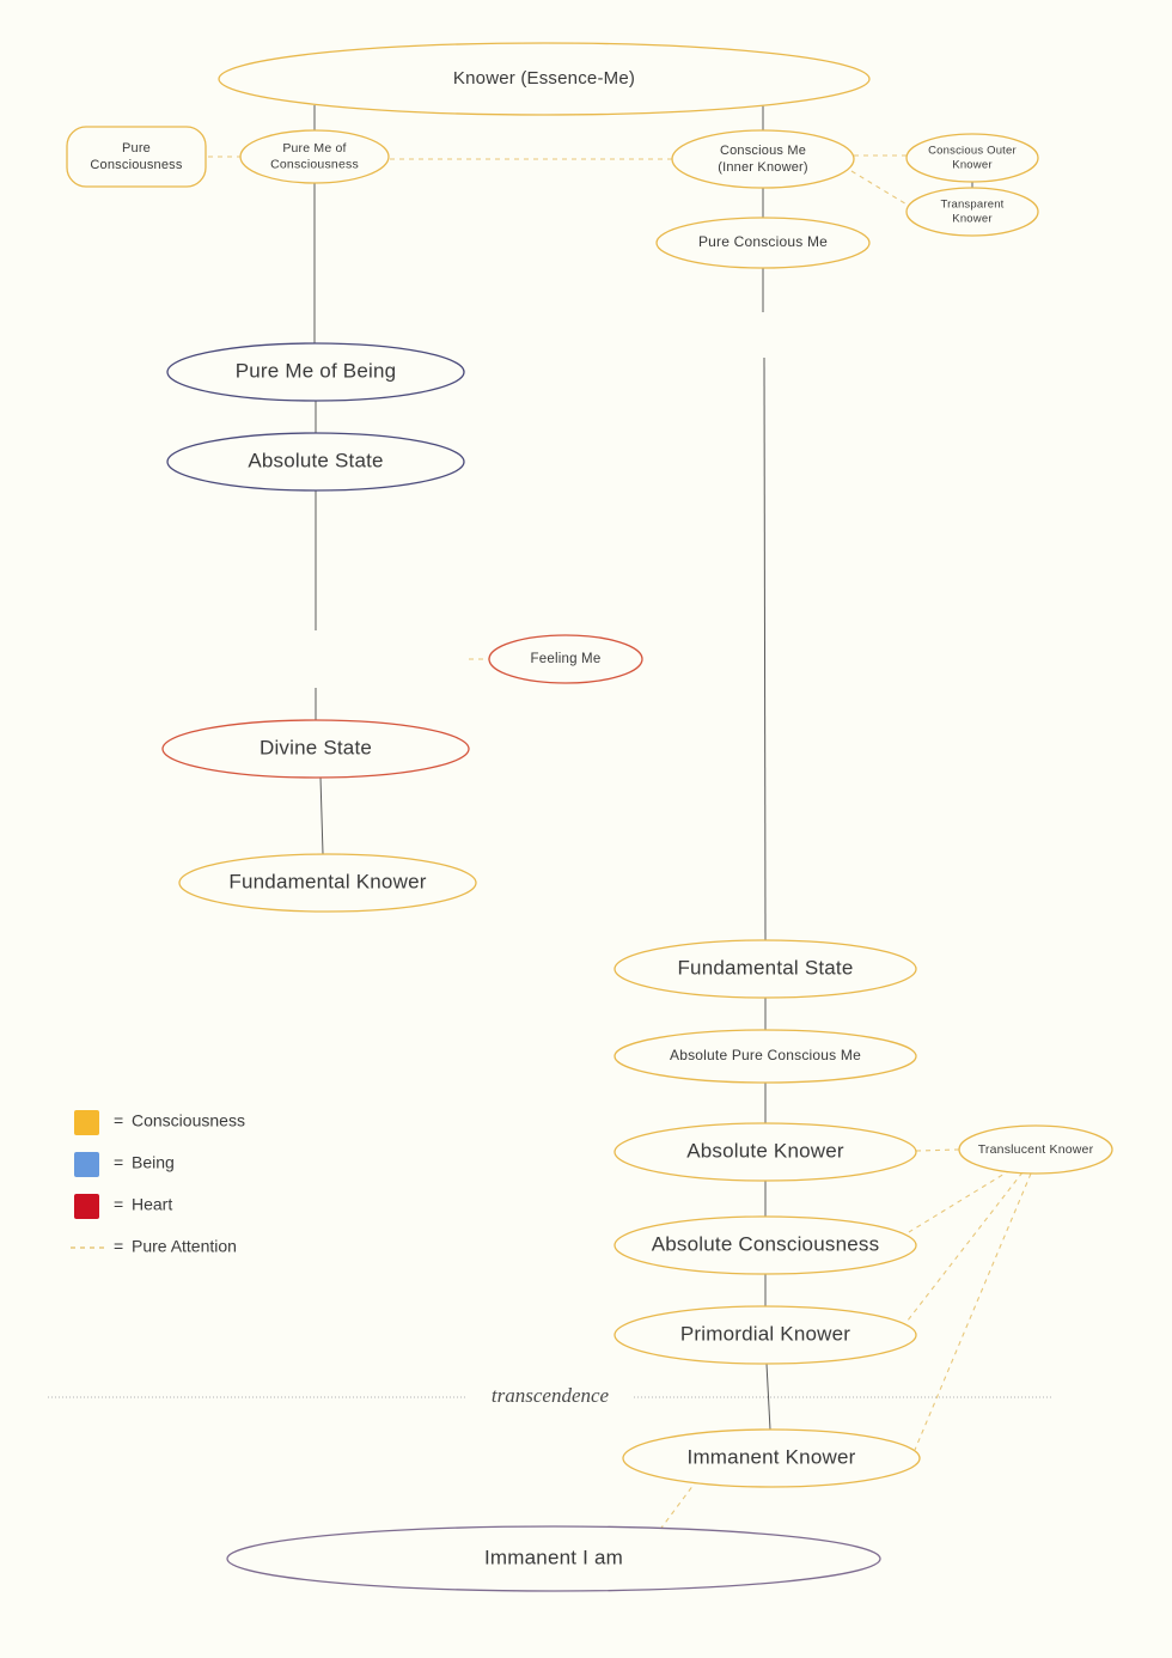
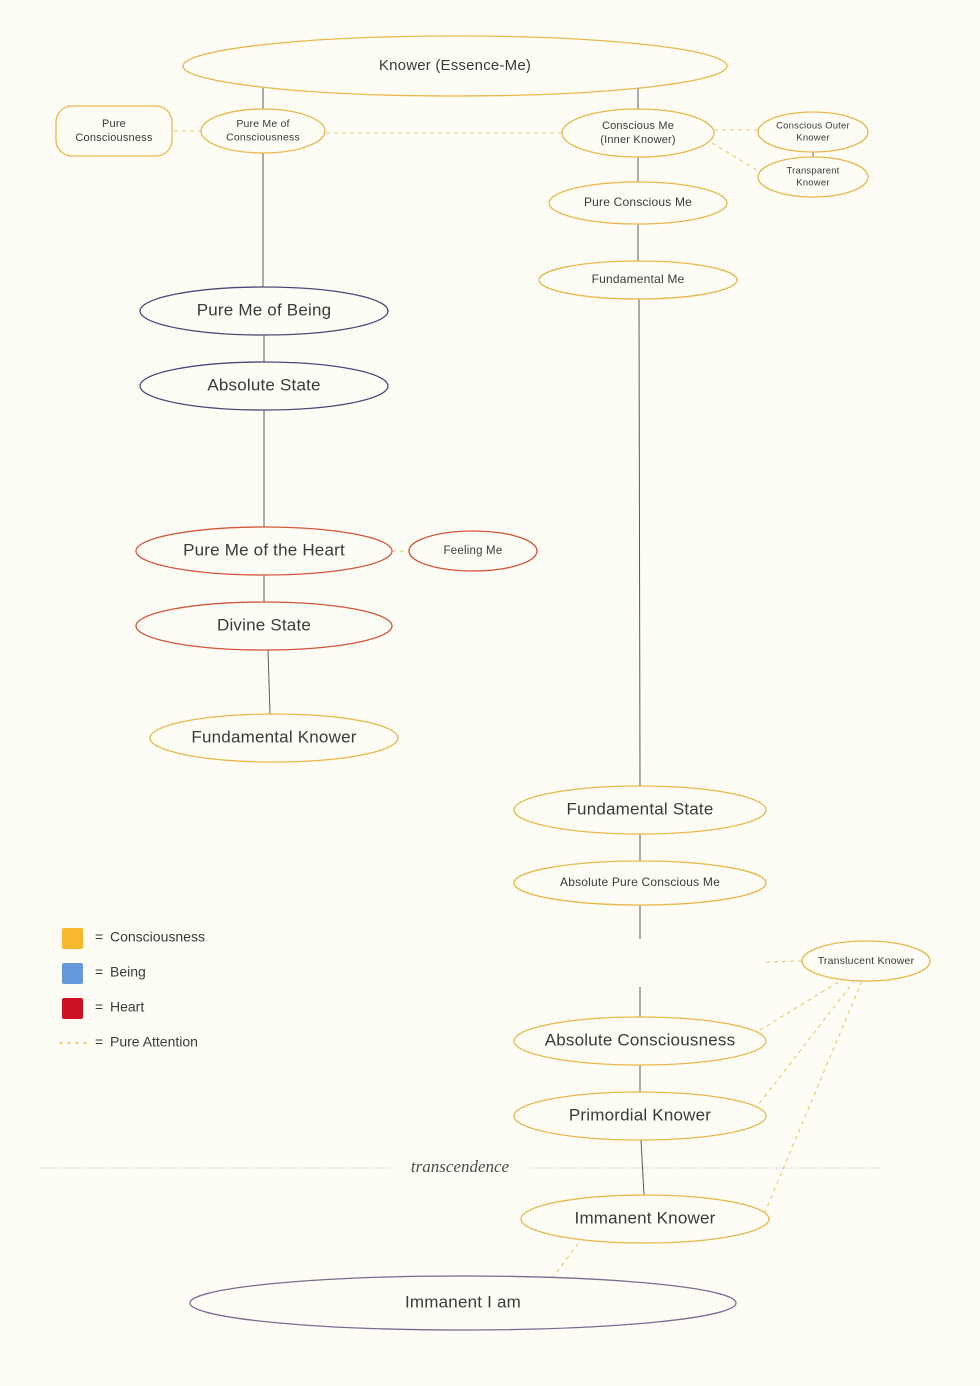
  transcendence
  Knower (Essence-Me)
  Pure
  Consciousness
  Pure Me of
  Consciousness
  Conscious Me
  (Inner Knower)
  Conscious Outer
  Knower
  Transparent
  Knower
  Pure Conscious Me
+ Fundamental Me
  Pure Me of Being
  Absolute State
+ Pure Me of the Heart
  Feeling Me
  Divine State
  Fundamental Knower
  Fundamental State
  Absolute Pure Conscious Me
- Absolute Knower
  Translucent Knower
  Absolute Consciousness
  Primordial Knower
  Immanent Knower
  Immanent I am
  =
  Consciousness
  =
  Being
  =
  Heart
  =
  Pure Attention
